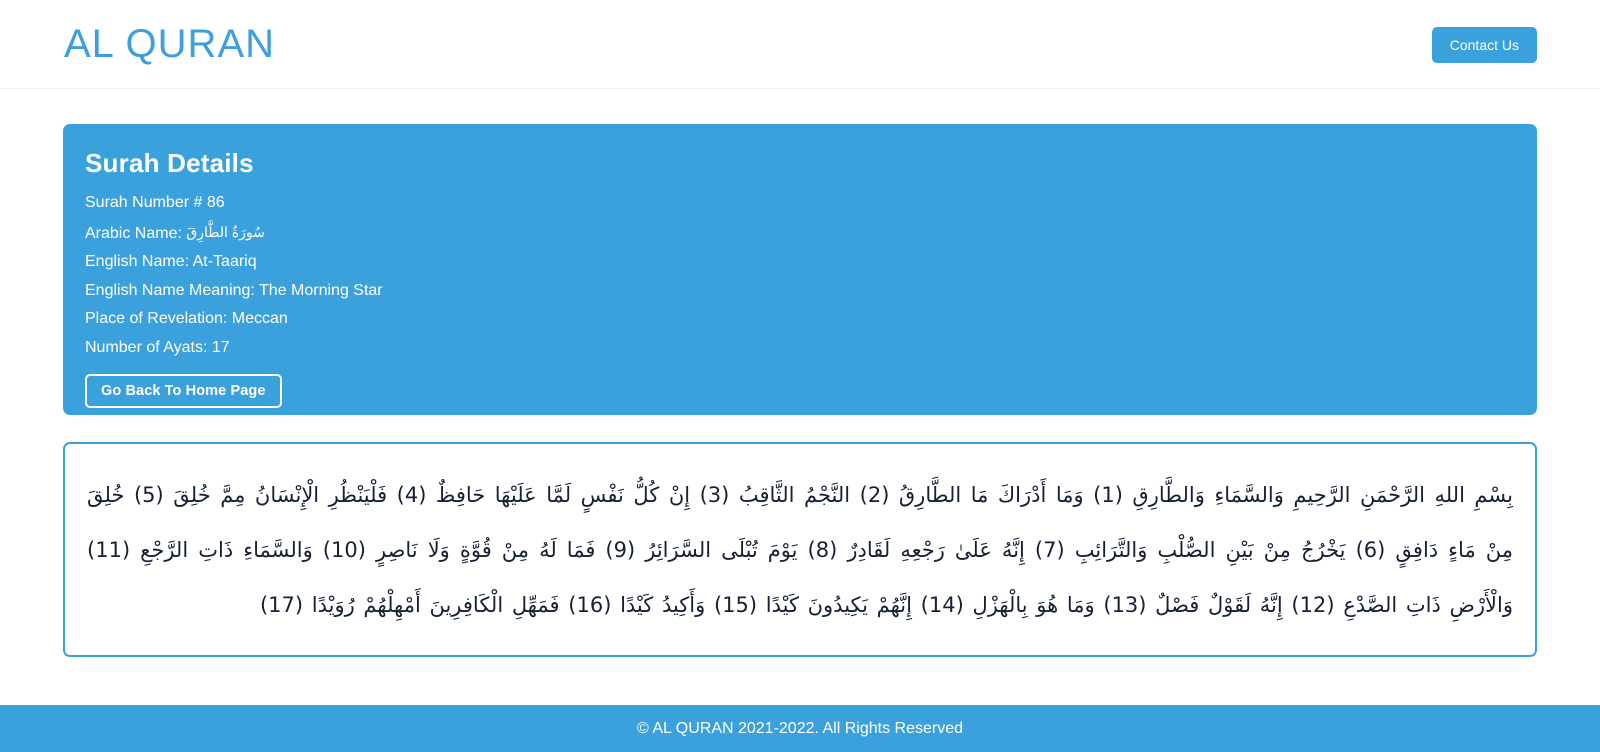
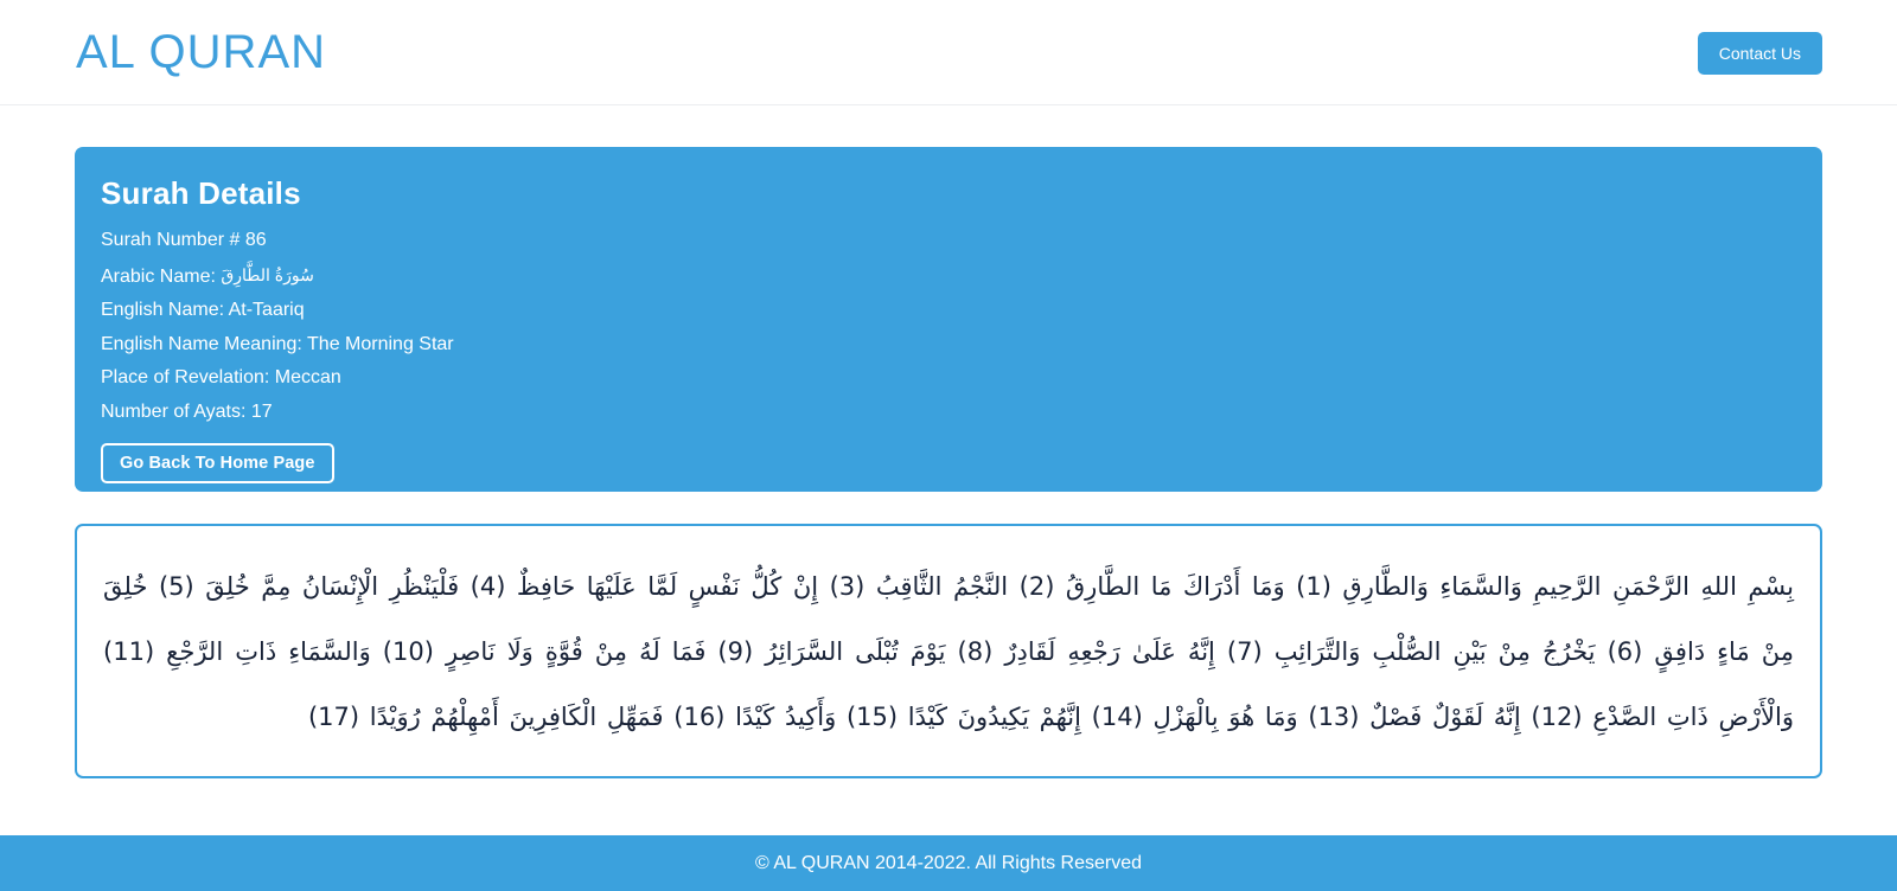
  AL QURAN
  Contact Us
  Surah Details
  Surah Number # 86
  Arabic Name: سُورَةُ الطَّارِقَ
  English Name: At-Taariq
  English Name Meaning: The Morning Star
  Place of Revelation: Meccan
  Number of Ayats: 17
  Go Back To Home Page
  بِسْمِ اللهِ الرَّحْمَنِ الرَّحِيمِ وَالسَّمَاءِ وَالطَّارِقِ (1) وَمَا أَدْرَاكَ مَا الطَّارِقُ (2) النَّجْمُ الثَّاقِبُ (3) إِنْ كُلُّ نَفْسٍ لَمَّا عَلَيْهَا حَافِظٌ (4) فَلْيَنْظُرِ الْإِنْسَانُ مِمَّ خُلِقَ (5) خُلِقَ مِنْ مَاءٍ دَافِقٍ (6) يَخْرُجُ مِنْ بَيْنِ الصُّلْبِ وَالتَّرَائِبِ (7) إِنَّهُ عَلَىٰ رَجْعِهِ لَقَادِرٌ (8) يَوْمَ تُبْلَى السَّرَائِرُ (9) فَمَا لَهُ مِنْ قُوَّةٍ وَلَا نَاصِرٍ (10) وَالسَّمَاءِ ذَاتِ الرَّجْعِ (11) وَالْأَرْضِ ذَاتِ الصَّدْعِ (12) إِنَّهُ لَقَوْلٌ فَصْلٌ (13) وَمَا هُوَ بِالْهَزْلِ (14) إِنَّهُمْ يَكِيدُونَ كَيْدًا (15) وَأَكِيدُ كَيْدًا (16) فَمَهِّلِ الْكَافِرِينَ أَمْهِلْهُمْ رُوَيْدًا (17)
- © AL QURAN 2021-2022. All Rights Reserved
+ © AL QURAN 2014-2022. All Rights Reserved
